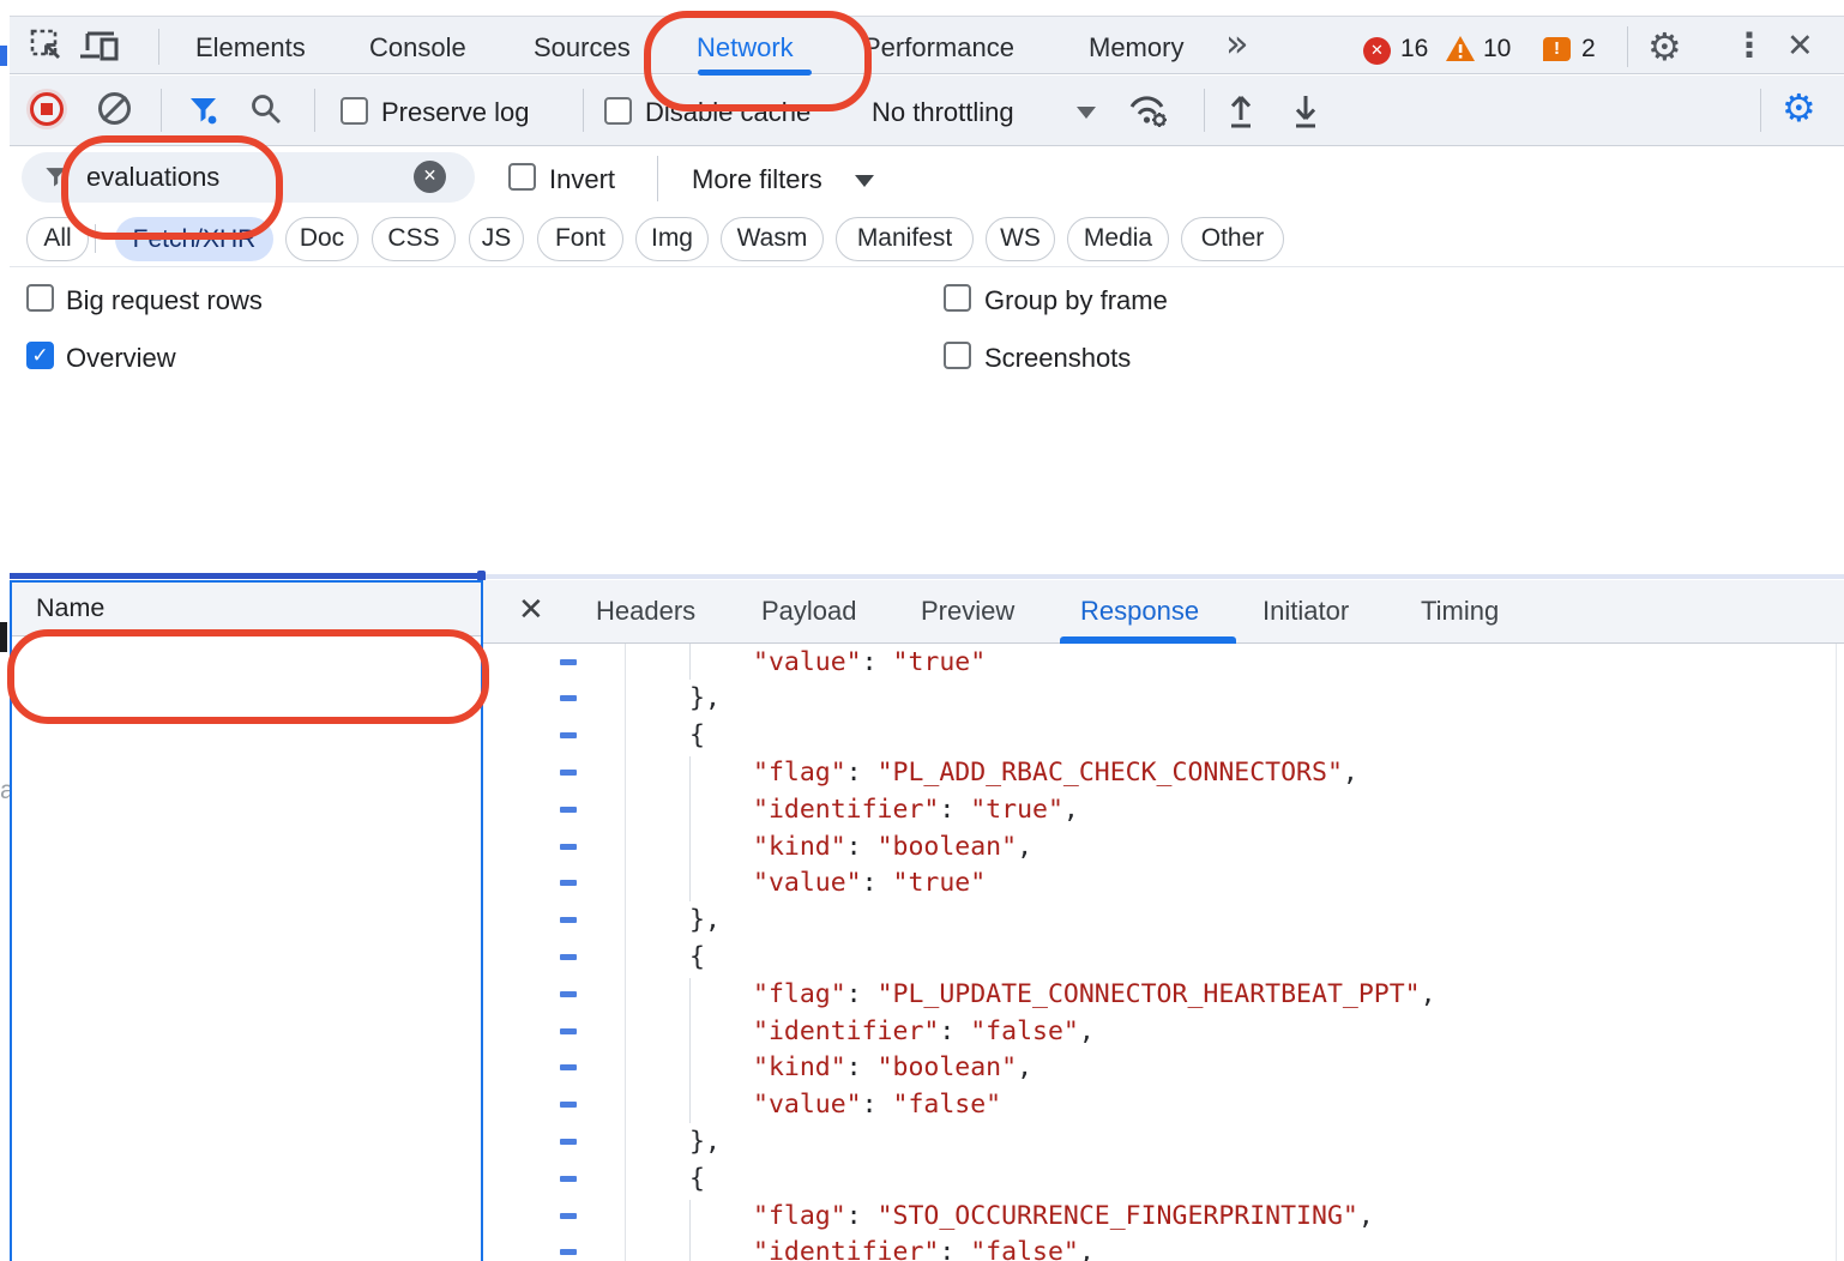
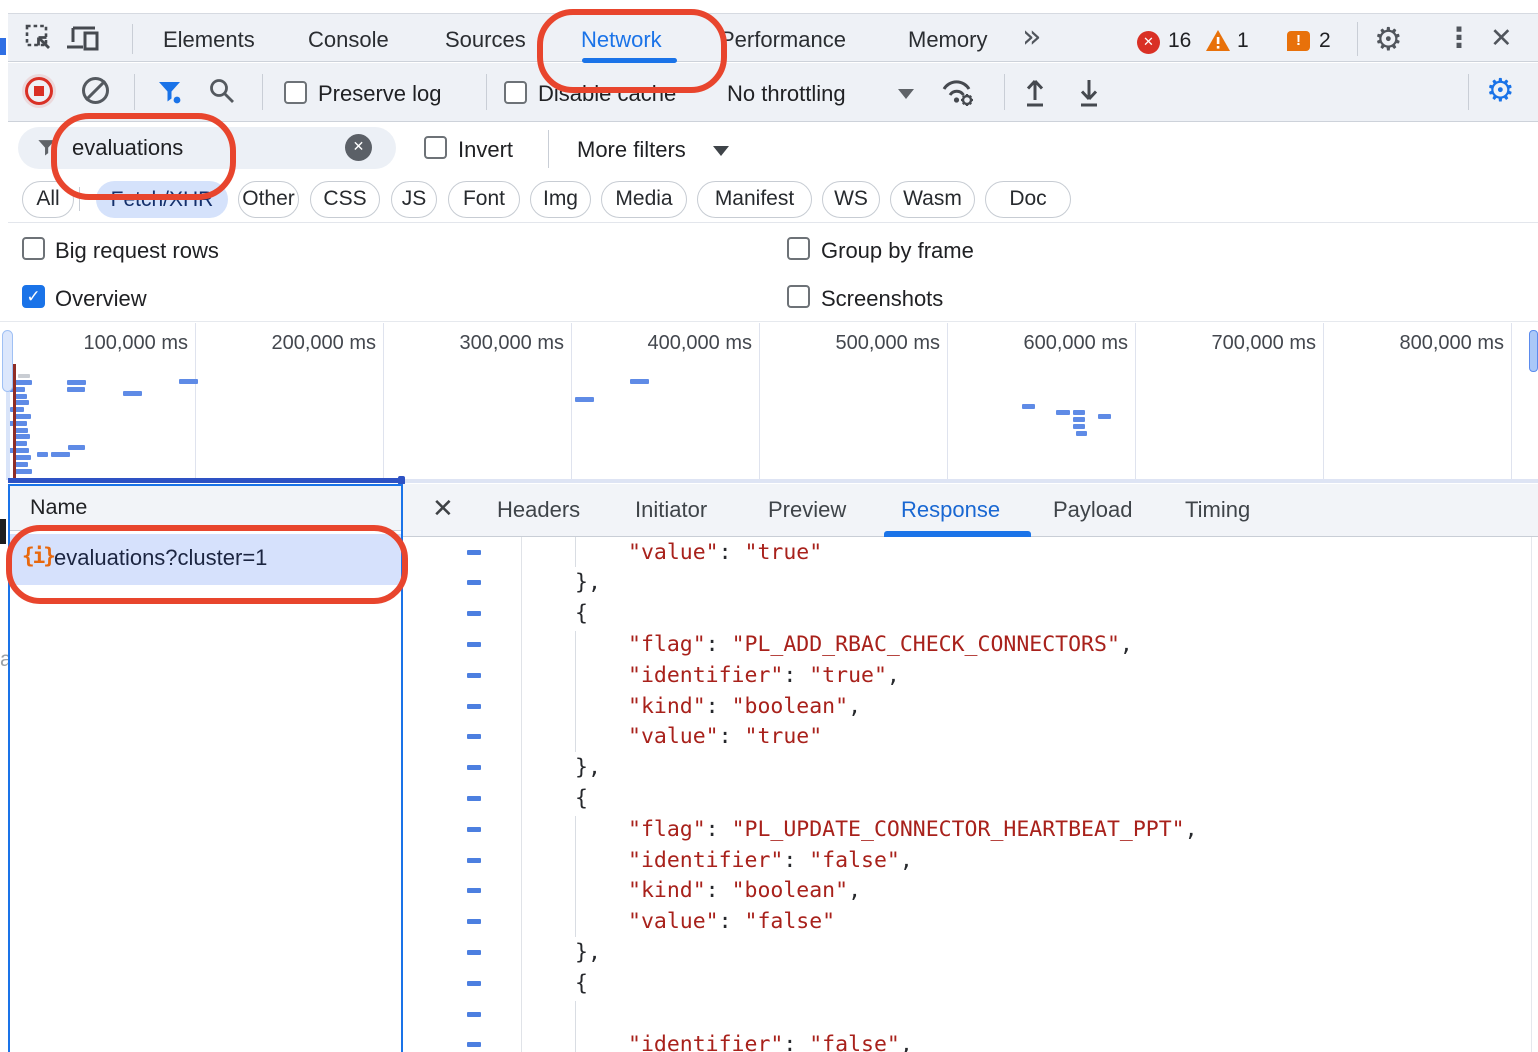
  a
  Elements
  Console
  Sources
  Network
  Performance
  Memory
  »
  ✕
  16
- 10
+ 1
  !
  2
  ⚙
  ⋮
  ✕
  Preserve log
  Disable cache
  No throttling
  ⚙
  evaluations
  ✕
  Invert
  More filters
  All
  Fetch/XHR
- Doc
+ Other
  CSS
  JS
  Font
  Img
- Wasm
+ Media
  Manifest
  WS
- Media
+ Wasm
- Other
+ Doc
  Big request rows
  Group by frame
  ✓
  Overview
  Screenshots
+ 100,000 ms
+ 200,000 ms
+ 300,000 ms
+ 400,000 ms
+ 500,000 ms
+ 600,000 ms
+ 700,000 ms
+ 800,000 ms
  Name
+ {i}
+ evaluations?cluster=1
  ✕
  Headers
- Payload
+ Initiator
  Preview
  Response
- Initiator
+ Payload
  Timing
  "value": "true"
  },
  {
  "flag": "PL_ADD_RBAC_CHECK_CONNECTORS",
  "identifier": "true",
  "kind": "boolean",
  "value": "true"
  },
  {
  "flag": "PL_UPDATE_CONNECTOR_HEARTBEAT_PPT",
  "identifier": "false",
  "kind": "boolean",
  "value": "false"
  },
  {
- "flag": "STO_OCCURRENCE_FINGERPRINTING",
  "identifier": "false",
